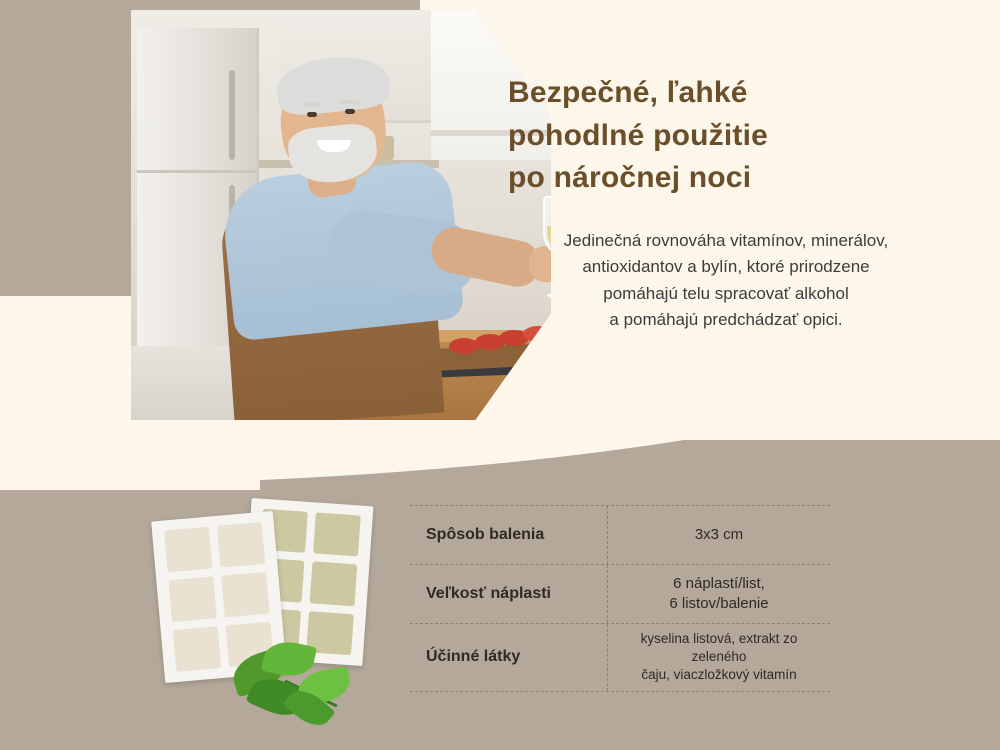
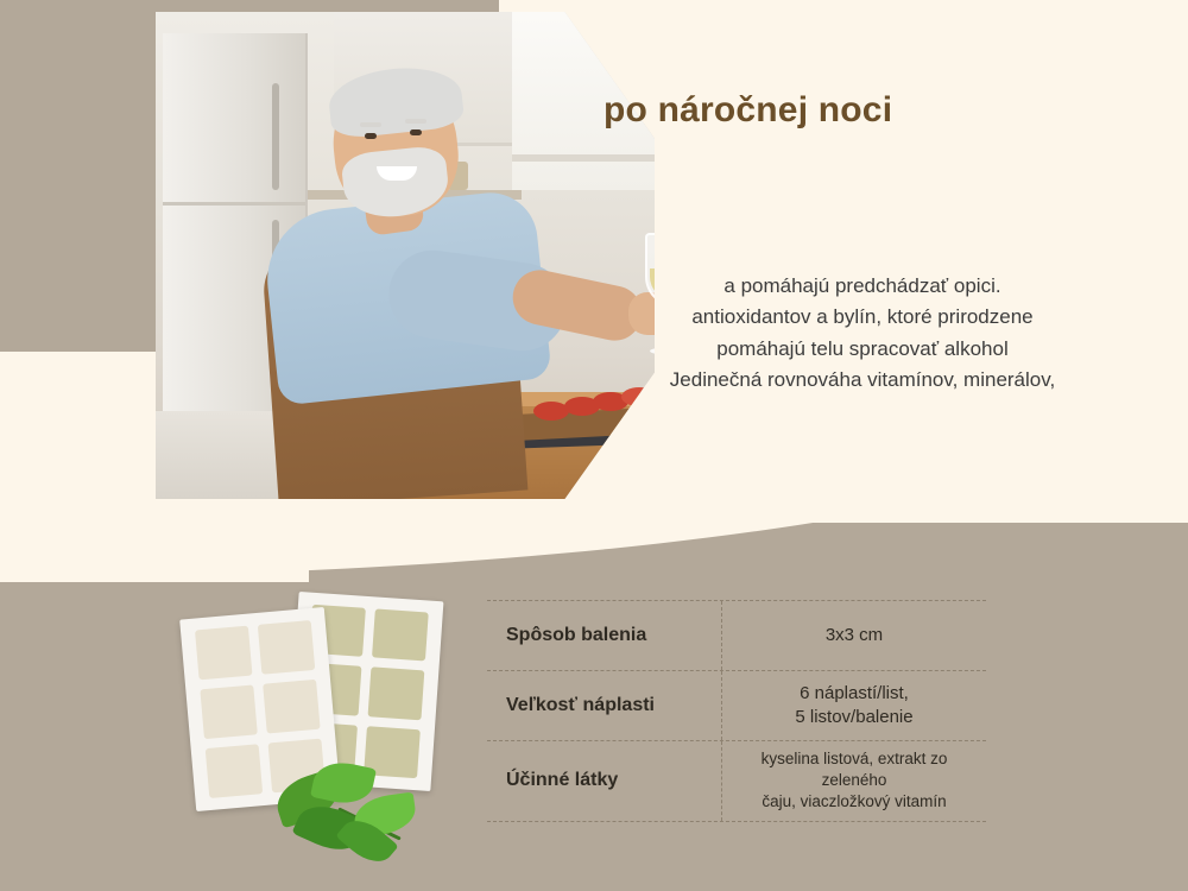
- Bezpečné, ľahké
- pohodlné použitie
  po náročnej noci
- Jedinečná rovnováha vitamínov, minerálov,
+ a pomáhajú predchádzať opici.
  antioxidantov a bylín, ktoré prirodzene
  pomáhajú telu spracovať alkohol
- a pomáhajú predchádzať opici.
+ Jedinečná rovnováha vitamínov, minerálov,
  Spôsob balenia
  3x3 cm
  Veľkosť náplasti
  6 náplastí/list,
- 6 listov/balenie
+ 5 listov/balenie
  Účinné látky
  kyselina listová, extrakt zo zeleného
  čaju, viaczložkový vitamín
